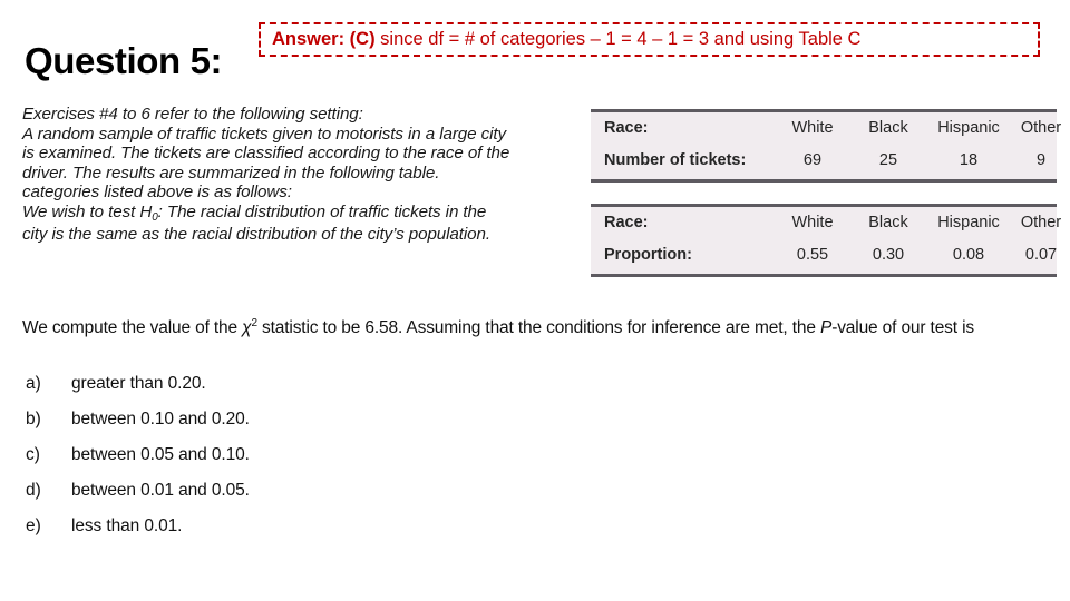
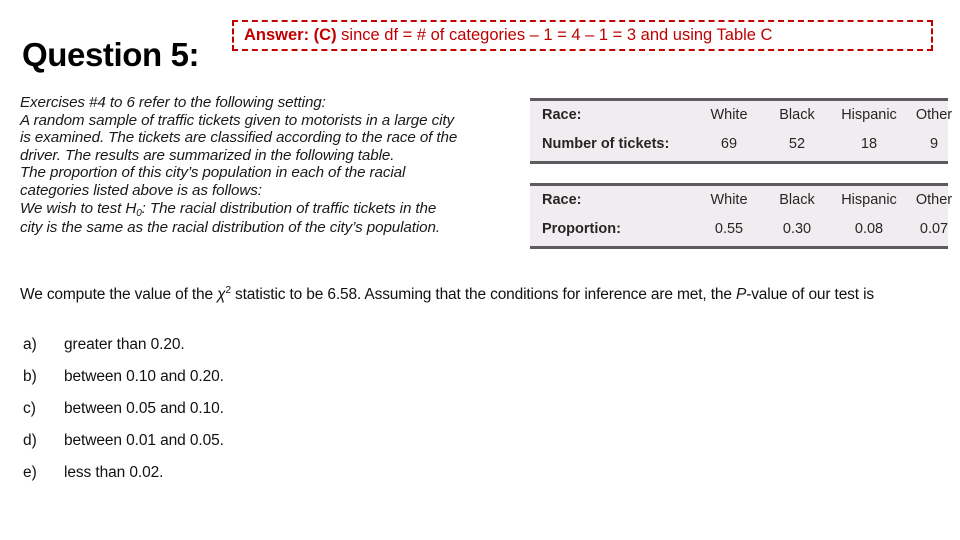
  Question 5:
  Answer: (C) since df = # of categories – 1 = 4 – 1 = 3 and using Table C
  Exercises #4 to 6 refer to the following setting:
  A random sample of traffic tickets given to motorists in a large city
  is examined. The tickets are classified according to the race of the
  driver. The results are summarized in the following table.
+ The proportion of this city’s population in each of the racial
  categories listed above is as follows:
  We wish to test H0: The racial distribution of traffic tickets in the
  city is the same as the racial distribution of the city’s population.
  Race:	White	Black	Hispanic	Other
- Number of tickets:	69	25	18	9
+ Number of tickets:	69	52	18	9
  Race:	White	Black	Hispanic	Other
  Proportion:	0.55	0.30	0.08	0.07
  We compute the value of the χ2 statistic to be 6.58. Assuming that the conditions for inference are met, the P-value of our test is
  a)
  greater than 0.20.
  b)
  between 0.10 and 0.20.
  c)
  between 0.05 and 0.10.
  d)
  between 0.01 and 0.05.
  e)
- less than 0.01.
+ less than 0.02.
